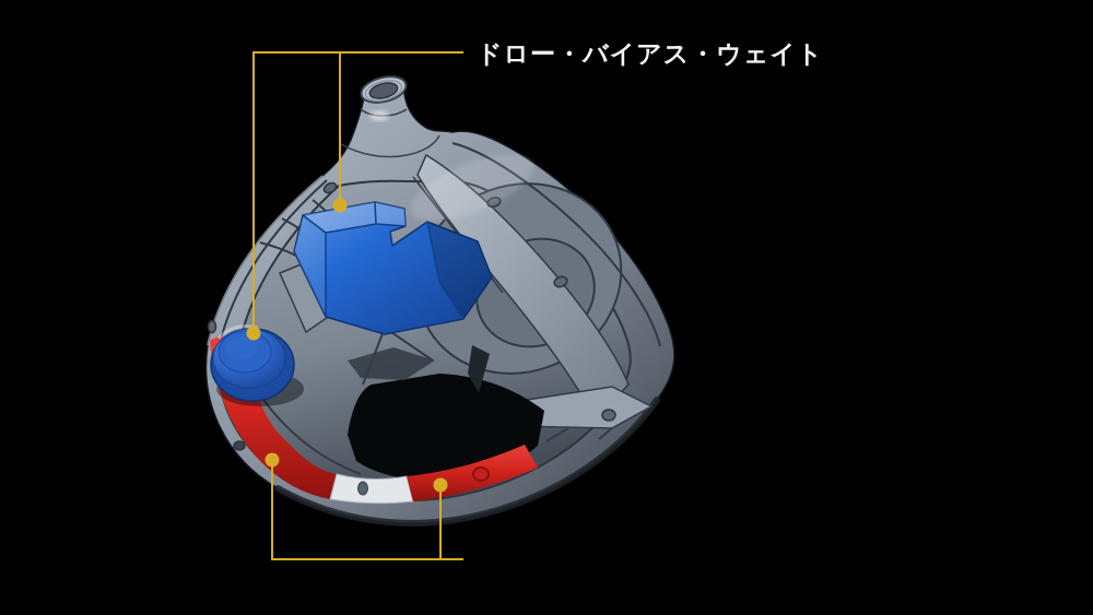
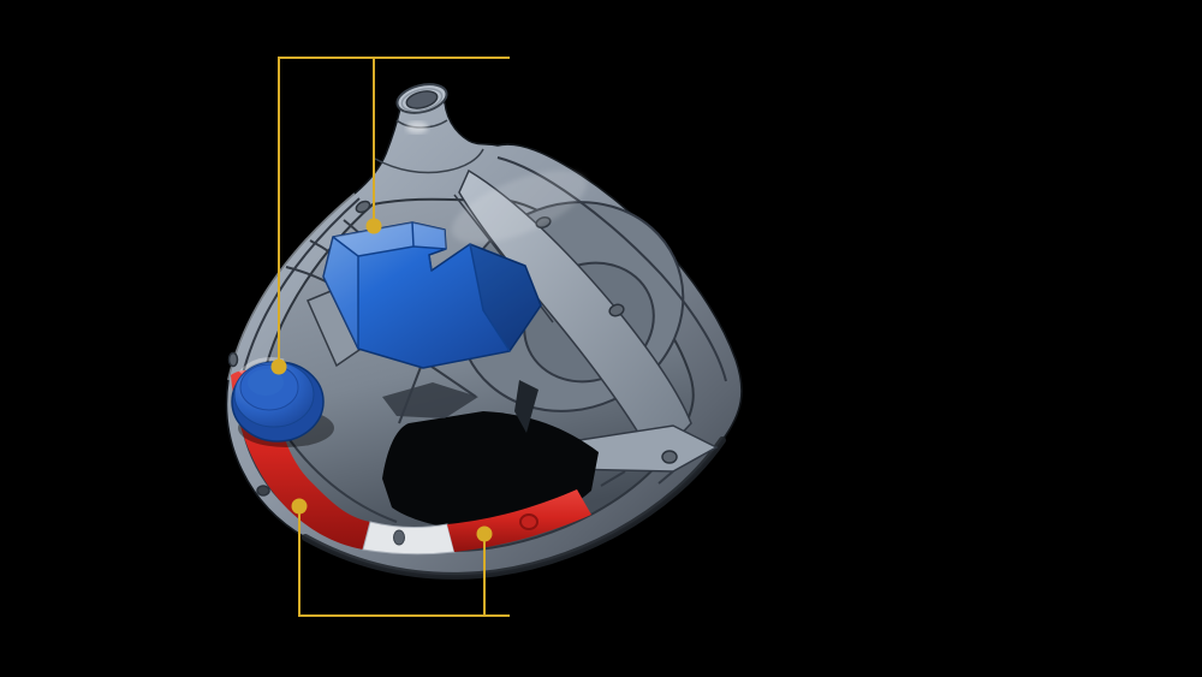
- ドロー・バイアス・ウェイト
